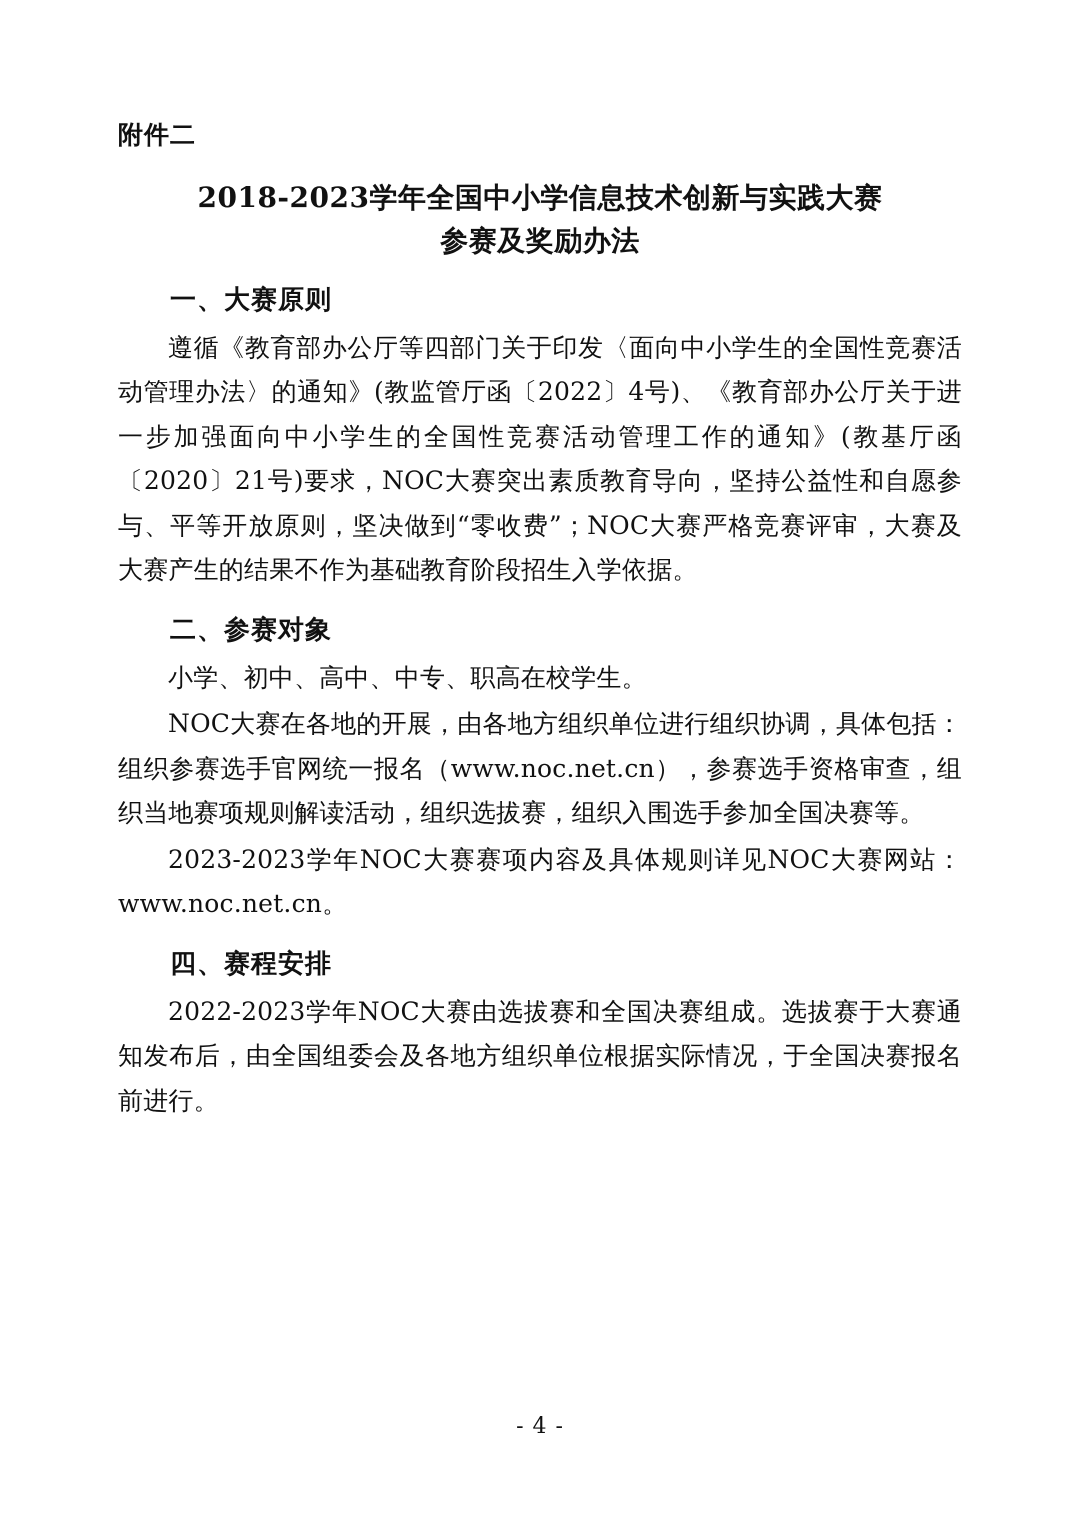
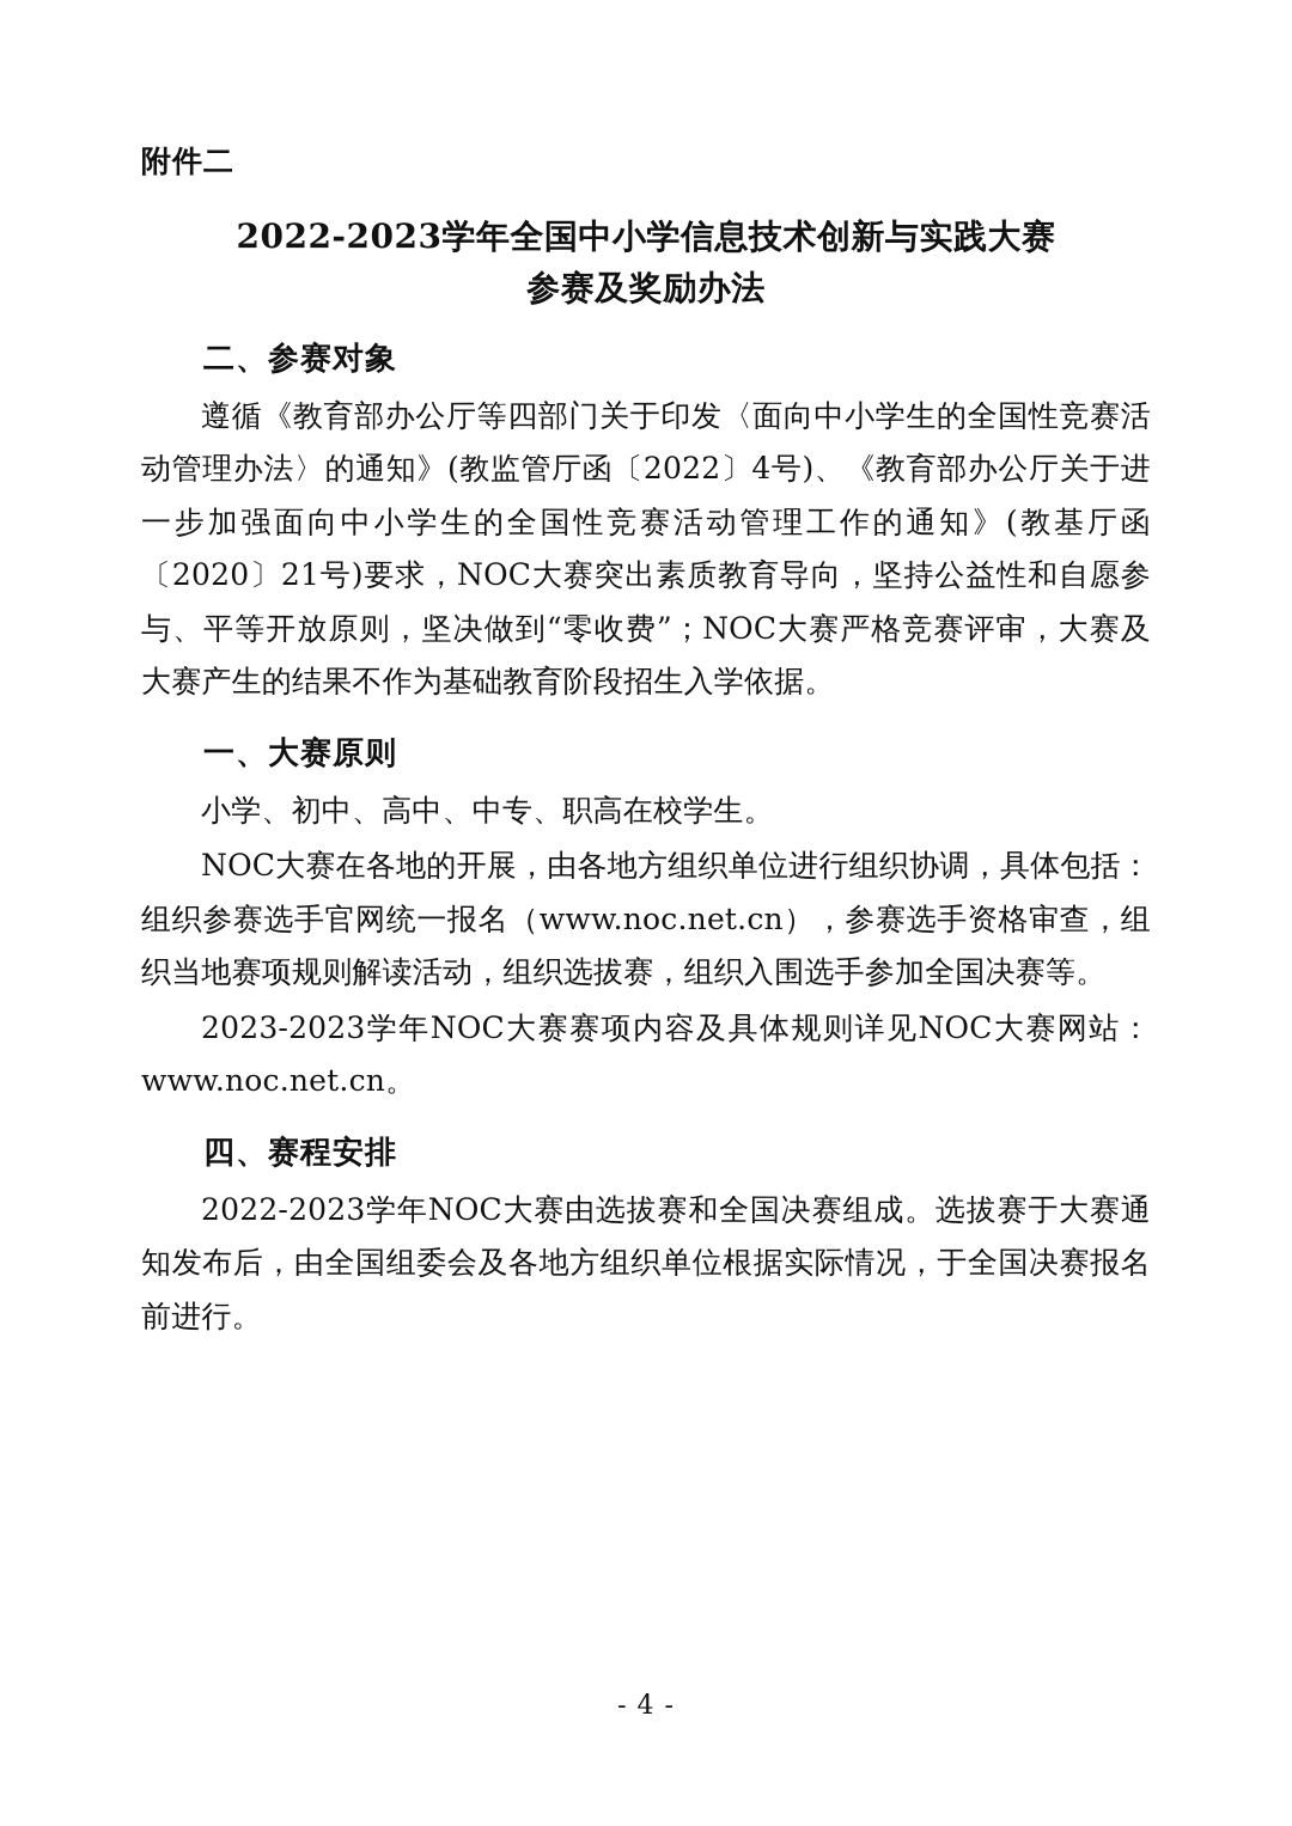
  附件二
- 2018-2023学年全国中小学信息技术创新与实践大赛
+ 2022-2023学年全国中小学信息技术创新与实践大赛
  参赛及奖励办法
- 一、大赛原则
+ 二、参赛对象
  遵循《教育部办公厅等四部门关于印发〈面向中小学生的全国性竞赛活动管理办法〉的通知》(教监管厅函〔2022〕4号)、《教育部办公厅关于进一步加强面向中小学生的全国性竞赛活动管理工作的通知》(教基厅函〔2020〕21号)要求，NOC大赛突出素质教育导向，坚持公益性和自愿参与、平等开放原则，坚决做到“零收费”；NOC大赛严格竞赛评审，大赛及大赛产生的结果不作为基础教育阶段招生入学依据。
- 二、参赛对象
+ 一、大赛原则
  小学、初中、高中、中专、职高在校学生。
  NOC大赛在各地的开展，由各地方组织单位进行组织协调，具体包括：组织参赛选手官网统一报名（www.noc.net.cn），参赛选手资格审查，组织当地赛项规则解读活动，组织选拔赛，组织入围选手参加全国决赛等。
  2023-2023学年NOC大赛赛项内容及具体规则详见NOC大赛网站：www.noc.net.cn。
  四、赛程安排
  2022-2023学年NOC大赛由选拔赛和全国决赛组成。选拔赛于大赛通知发布后，由全国组委会及各地方组织单位根据实际情况，于全国决赛报名前进行。
  - 4 -
